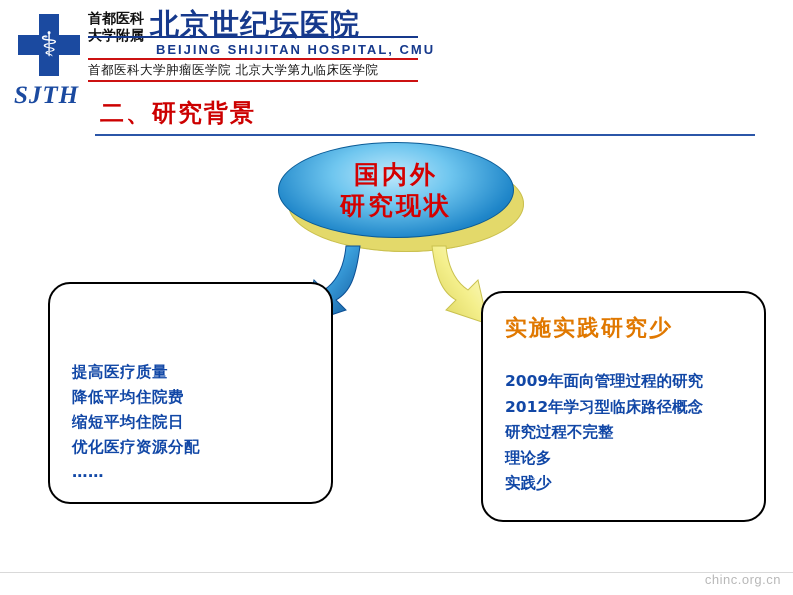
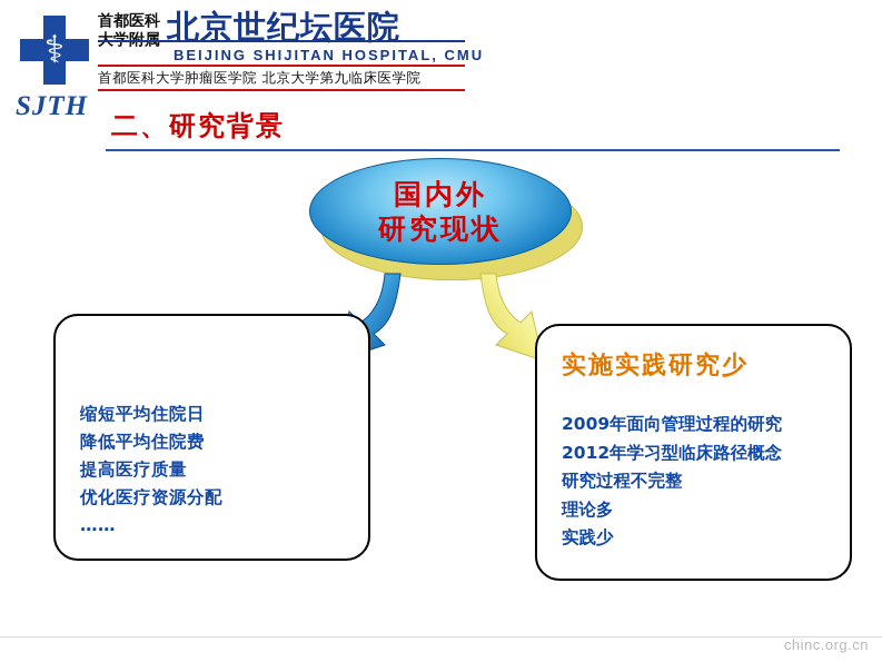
  ⚕
  SJTH
  首都医科
  北京世纪坛医院
  BEIJING SHIJITAN HOSPITAL, CMU
  首都医科大学肿瘤医学院 北京大学第九临床医学院
  二、研究背景
  国内外
  研究现状
- 提高医疗质量
+ 缩短平均住院日
  降低平均住院费
- 缩短平均住院日
+ 提高医疗质量
  优化医疗资源分配
  ……
  实施实践研究少
  2009年面向管理过程的研究
  2012年学习型临床路径概念
  研究过程不完整
  理论多
  实践少
  chinc.org.cn
